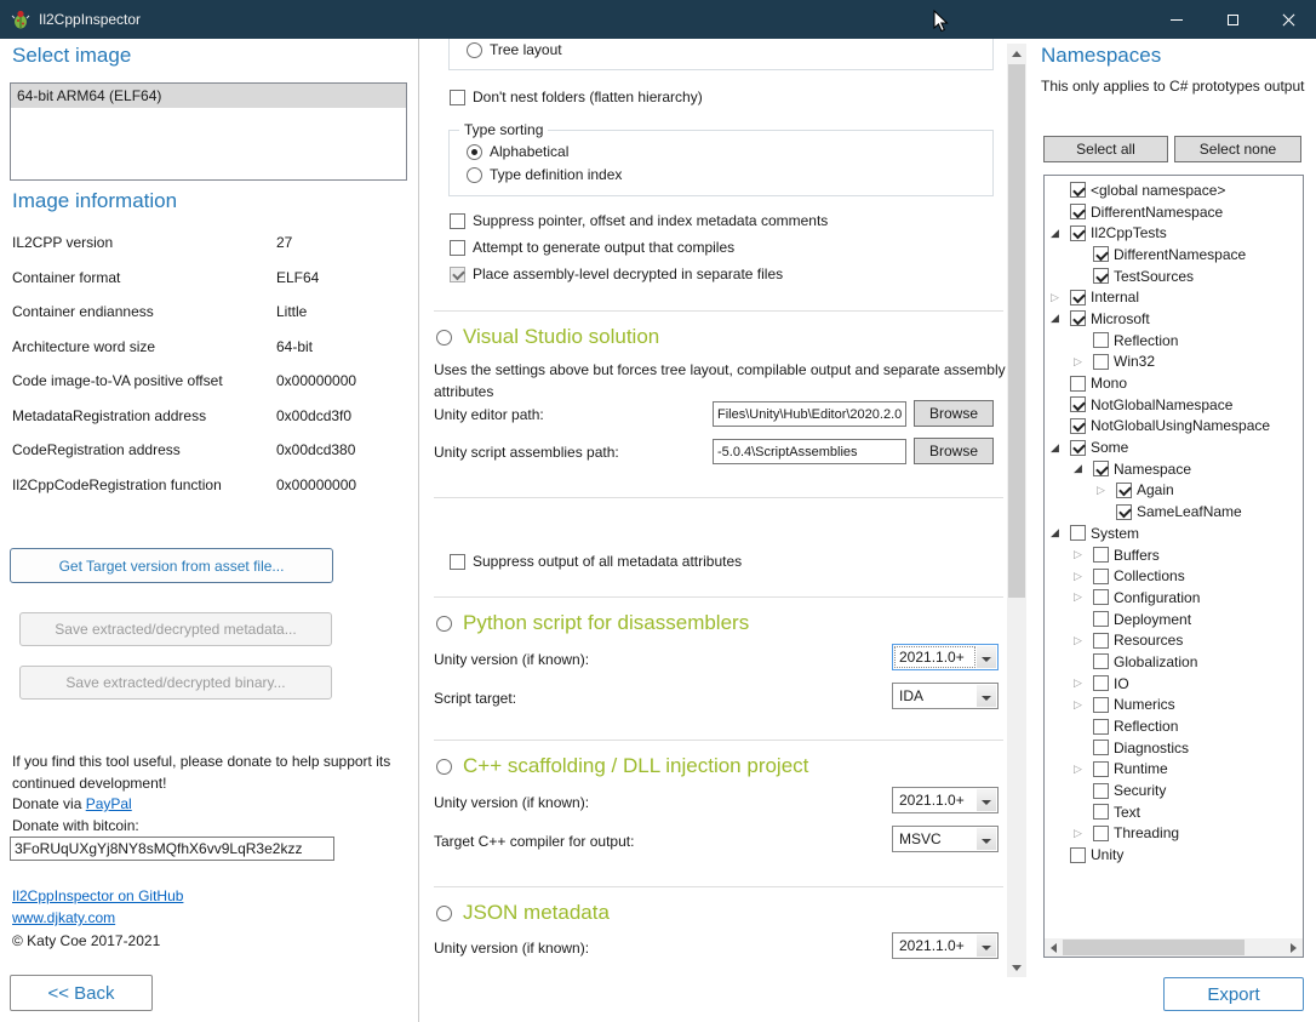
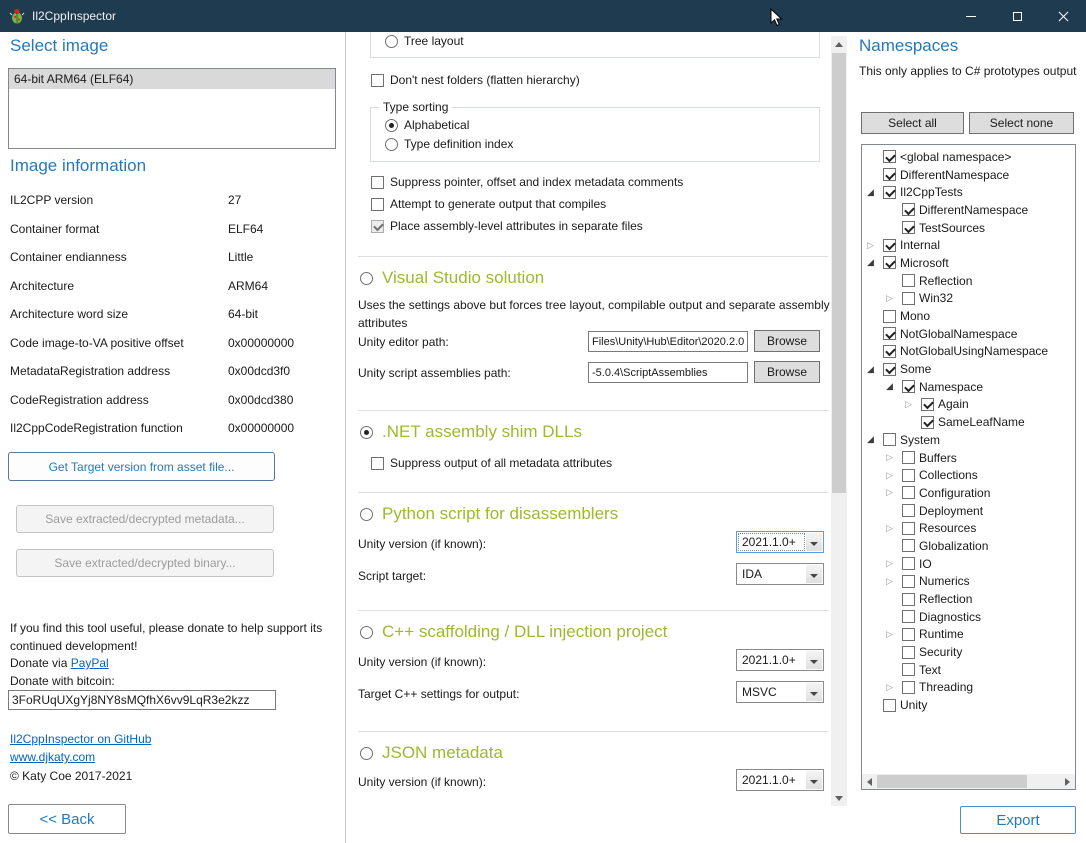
  Il2CppInspector
  Select image
  64-bit ARM64 (ELF64)
  Image information
  IL2CPP version
  27
  Container format
  ELF64
  Container endianness
  Little
+ Architecture
+ ARM64
  Architecture word size
  64-bit
  Code image-to-VA positive offset
  0x00000000
  MetadataRegistration address
  0x00dcd3f0
  CodeRegistration address
  0x00dcd380
  Il2CppCodeRegistration function
  0x00000000
  Get Target version from asset file...
  Save extracted/decrypted metadata...
  Save extracted/decrypted binary...
  If you find this tool useful, please donate to help support its continued development!
  Donate via PayPal
  Donate with bitcoin:
  3FoRUqUXgYj8NY8sMQfhX6vv9LqR3e2kzz
  Il2CppInspector on GitHub
  www.djkaty.com
  © Katy Coe 2017-2021
  << Back
  Tree layout
  Don't nest folders (flatten hierarchy)
  Type sorting
  Alphabetical
  Type definition index
  Suppress pointer, offset and index metadata comments
  Attempt to generate output that compiles
- Place assembly-level decrypted in separate files
+ Place assembly-level attributes in separate files
  Visual Studio solution
  Uses the settings above but forces tree layout, compilable output and separate assembly attributes
  Unity editor path:
  Files\Unity\Hub\Editor\2020.2.0
  Browse
  Unity script assemblies path:
  -5.0.4\ScriptAssemblies
  Browse
+ .NET assembly shim DLLs
  Suppress output of all metadata attributes
  Python script for disassemblers
  Unity version (if known):
  2021.1.0+
  Script target:
  IDA
  C++ scaffolding / DLL injection project
  Unity version (if known):
  2021.1.0+
- Target C++ compiler for output:
+ Target C++ settings for output:
  MSVC
  JSON metadata
  Unity version (if known):
  2021.1.0+
  Namespaces
  This only applies to C# prototypes output
  Select all
  Select none
  <global namespace>
  DifferentNamespace
  Il2CppTests
  DifferentNamespace
  TestSources
  Internal
  Microsoft
  Reflection
  Win32
  Mono
  NotGlobalNamespace
  NotGlobalUsingNamespace
  Some
  Namespace
  Again
  SameLeafName
  System
  Buffers
  Collections
  Configuration
  Deployment
  Resources
  Globalization
  IO
  Numerics
  Reflection
  Diagnostics
  Runtime
  Security
  Text
  Threading
  Unity
  Export
